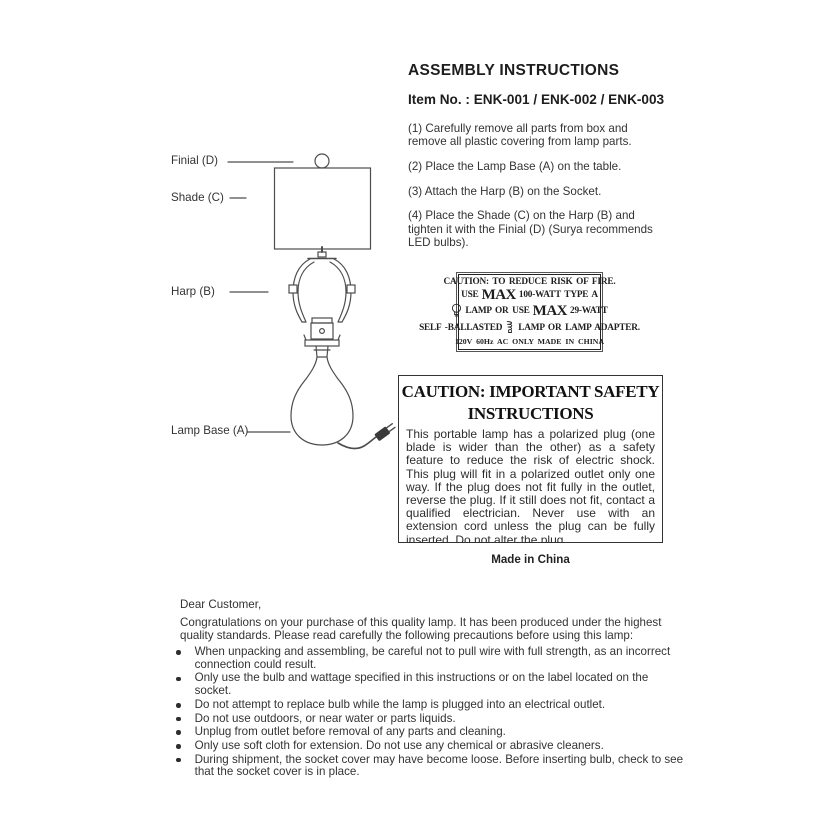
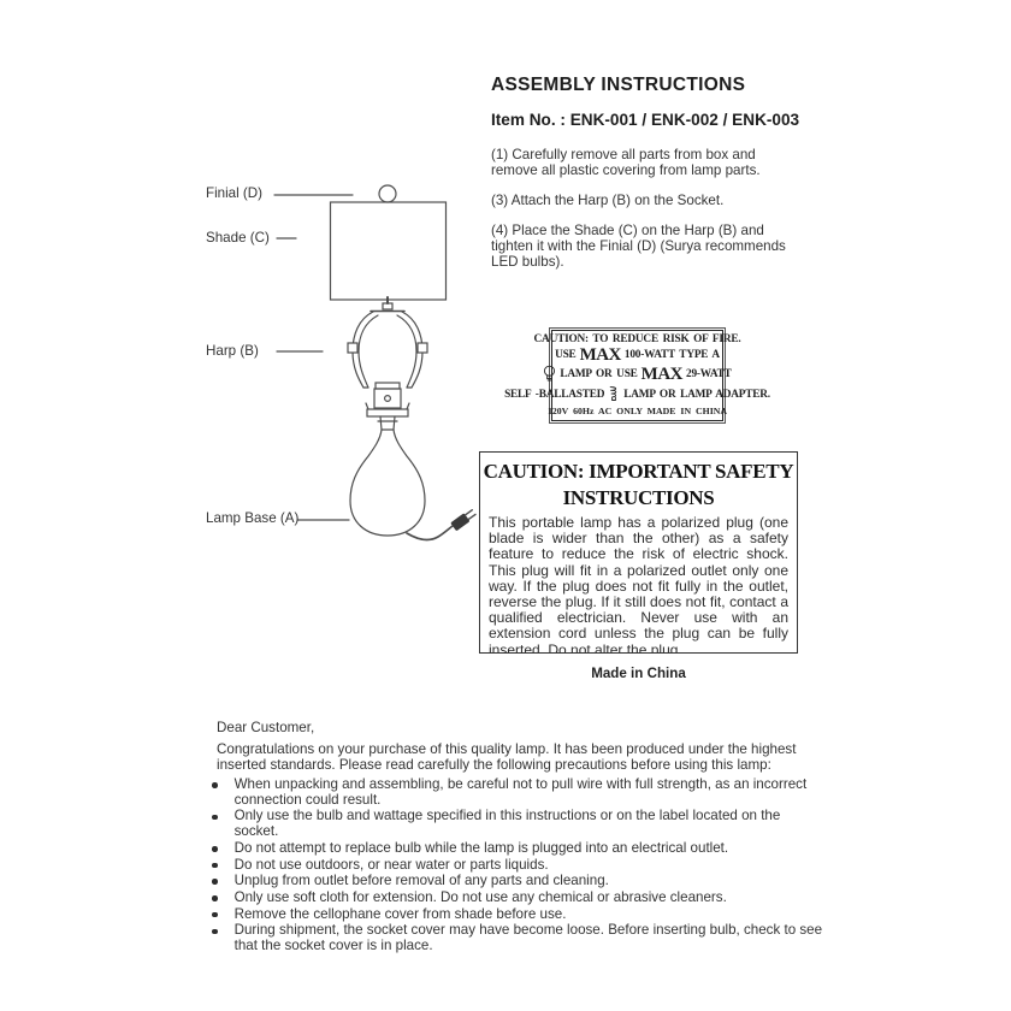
  ASSEMBLY INSTRUCTIONS
  Item No. : ENK-001 / ENK-002 / ENK-003
  (1) Carefully remove all parts from box and remove all plastic covering from lamp parts.
- (2) Place the Lamp Base (A) on the table.
  (3) Attach the Harp (B) on the Socket.
  (4) Place the Shade (C) on the Harp (B) and tighten it with the Finial (D) (Surya recommends LED bulbs).
  Finial (D)
  Shade (C)
  Harp (B)
  Lamp Base (A)
  CAUTION: TO REDUCE RISK OF FIRE.
  USE
  MAX
  100-WATT TYPE A
  LAMP OR USE
  MAX
  29-WATT
  SELF -BALLASTED
  LAMP OR LAMP ADAPTER.
  120V 60Hz AC ONLY MADE IN CHINA
  CAUTION: IMPORTANT SAFETY
  INSTRUCTIONS
  This portable lamp has a polarized plug (one blade is wider than the other) as a safety feature to reduce the risk of electric shock. This plug will fit in a polarized outlet only one way. If the plug does not fit fully in the outlet, reverse the plug. If it still does not fit, contact a qualified electrician. Never use with an extension cord unless the plug can be fully inserted. Do not alter the plug.
  Made in China
  Dear Customer,
- Congratulations on your purchase of this quality lamp. It has been produced under the highest quality standards. Please read carefully the following precautions before using this lamp:
+ Congratulations on your purchase of this quality lamp. It has been produced under the highest inserted standards. Please read carefully the following precautions before using this lamp:
  When unpacking and assembling, be careful not to pull wire with full strength, as an incorrect connection could result.
  Only use the bulb and wattage specified in this instructions or on the label located on the socket.
  Do not attempt to replace bulb while the lamp is plugged into an electrical outlet.
  Do not use outdoors, or near water or parts liquids.
  Unplug from outlet before removal of any parts and cleaning.
  Only use soft cloth for extension. Do not use any chemical or abrasive cleaners.
+ Remove the cellophane cover from shade before use.
  During shipment, the socket cover may have become loose. Before inserting bulb, check to see that the socket cover is in place.
